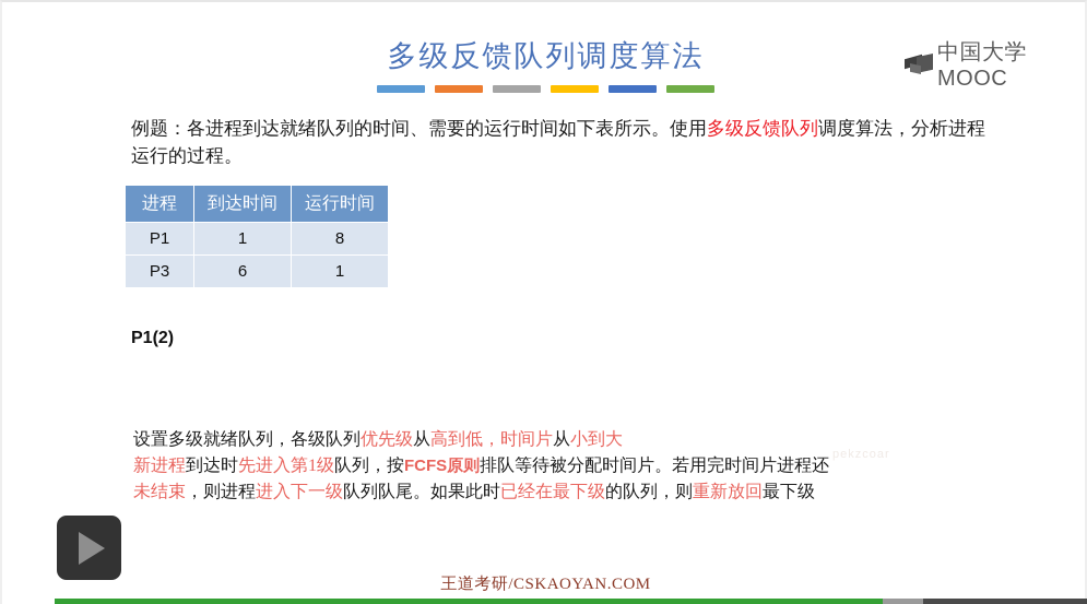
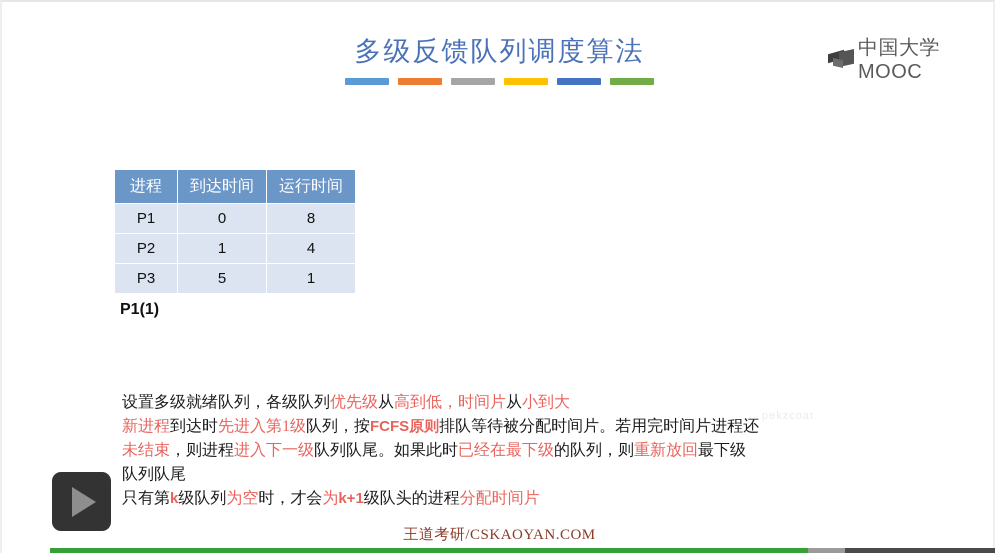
  中国大学MOOC
  多级反馈队列调度算法
- 例题：各进程到达就绪队列的时间、需要的运行时间如下表所示。使用多级反馈队列调度算法，分析进程运行的过程。
  进程	到达时间	运行时间
- P1	1	8
+ P1	0	8
+ P2	1	4
- P3	6	1
+ P3	5	1
- P1(2)
+ P1(1)
  设置多级就绪队列，各级队列优先级从高到低，时间片从小到大
  新进程到达时先进入第1级队列，按FCFS原则排队等待被分配时间片。若用完时间片进程还
  未结束，则进程进入下一级队列队尾。如果此时已经在最下级的队列，则重新放回最下级
+ 队列队尾
+ 只有第k级队列为空时，才会为k+1级队头的进程分配时间片
  pekzcoar
  王道考研/CSKAOYAN.COM
